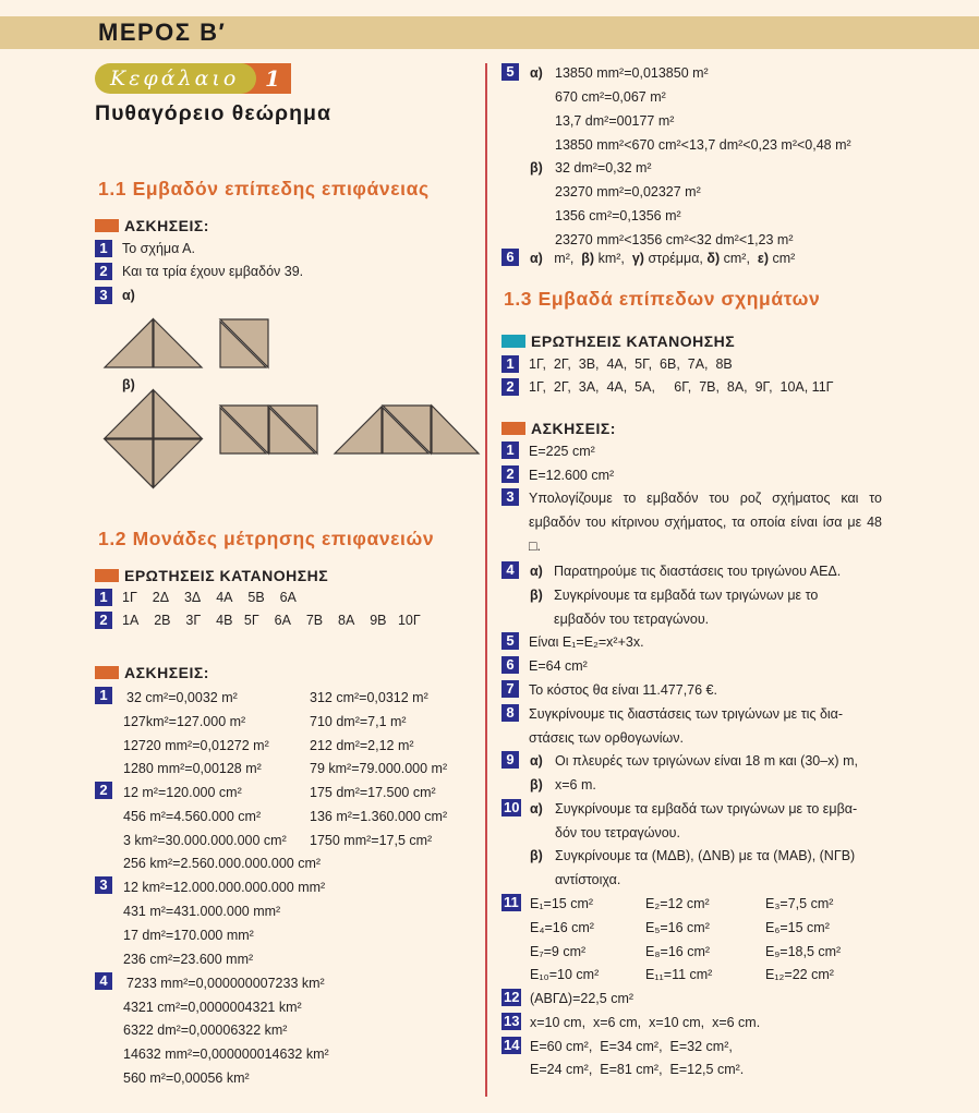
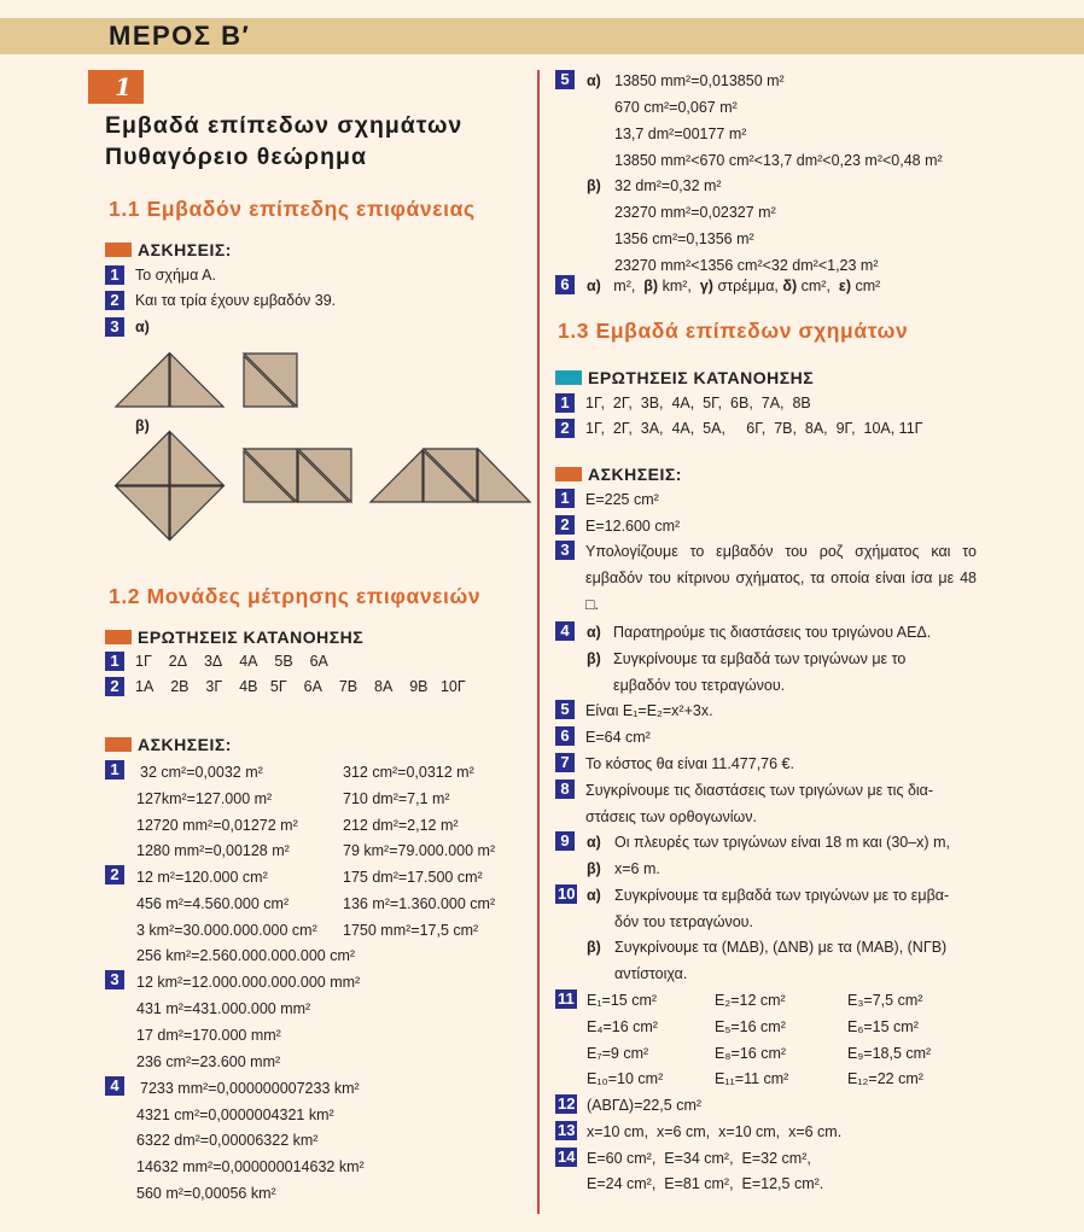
  ΜΕΡΟΣ Β′
- Κεφάλαιο
  1
+ Εμβαδά επίπεδων σχημάτων
  Πυθαγόρειο θεώρημα
  1.1 Εμβαδόν επίπεδης επιφάνειας
  ΑΣΚΗΣΕΙΣ:
  1
  Το σχήμα Α.
  2
  Και τα τρία έχουν εμβαδόν 39.
  3
  α)
  β)
  1.2 Μονάδες μέτρησης επιφανειών
  ΕΡΩΤΗΣΕΙΣ ΚΑΤΑΝΟΗΣΗΣ
  1
  1Γ 2Δ 3Δ 4Α 5Β 6Α
  2
  1Α 2Β 3Γ 4Β 5Γ 6Α 7Β 8Α 9Β 10Γ
  ΑΣΚΗΣΕΙΣ:
  1
  32 cm²=0,0032 m²
  312 cm²=0,0312 m²
  127km²=127.000 m²
  710 dm²=7,1 m²
  12720 mm²=0,01272 m²
  212 dm²=2,12 m²
  1280 mm²=0,00128 m²
  79 km²=79.000.000 m²
  2
  12 m²=120.000 cm²
  175 dm²=17.500 cm²
  456 m²=4.560.000 cm²
  136 m²=1.360.000 cm²
  3 km²=30.000.000.000 cm²
  1750 mm²=17,5 cm²
  256 km²=2.560.000.000.000 cm²
  3
  12 km²=12.000.000.000.000 mm²
  431 m²=431.000.000 mm²
  17 dm²=170.000 mm²
  236 cm²=23.600 mm²
  4
  7233 mm²=0,000000007233 km²
  4321 cm²=0,0000004321 km²
  6322 dm²=0,00006322 km²
  14632 mm²=0,000000014632 km²
  560 m²=0,00056 km²
  5
  α)
  13850 mm²=0,013850 m²
  670 cm²=0,067 m²
  13,7 dm²=00177 m²
  13850 mm²<670 cm²<13,7 dm²<0,23 m²<0,48 m²
  β)
  32 dm²=0,32 m²
  23270 mm²=0,02327 m²
  1356 cm²=0,1356 m²
  23270 mm²<1356 cm²<32 dm²<1,23 m²
  6
  α) m², β) km², γ) στρέμμα, δ) cm², ε) cm²
  1.3 Εμβαδά επίπεδων σχημάτων
  ΕΡΩΤΗΣΕΙΣ ΚΑΤΑΝΟΗΣΗΣ
  1
  1Γ, 2Γ, 3Β, 4Α, 5Γ, 6Β, 7Α, 8Β
  2
  1Γ, 2Γ, 3Α, 4Α, 5Α, 6Γ, 7Β, 8Α, 9Γ, 10Α, 11Γ
  ΑΣΚΗΣΕΙΣ:
  1
  E=225 cm²
  2
  E=12.600 cm²
  3
  Υπολογίζουμε το εμβαδόν του ροζ σχήματος και το εμβαδόν του κίτρινου σχήματος, τα οποία είναι ίσα με 48 □.
  4
  α)
  Παρατηρούμε τις διαστάσεις του τριγώνου ΑΕΔ.
  β)
  Συγκρίνουμε τα εμβαδά των τριγώνων με το
  εμβαδόν του τετραγώνου.
  5
  Είναι E₁=E₂=x²+3x.
  6
  E=64 cm²
  7
  Το κόστος θα είναι 11.477,76 €.
  8
  Συγκρίνουμε τις διαστάσεις των τριγώνων με τις δια-
  στάσεις των ορθογωνίων.
  9
  α)
  Οι πλευρές των τριγώνων είναι 18 m και (30–x) m,
  β)
  x=6 m.
  10
  α)
  Συγκρίνουμε τα εμβαδά των τριγώνων με το εμβα-
  δόν του τετραγώνου.
  β)
  Συγκρίνουμε τα (ΜΔΒ), (ΔΝΒ) με τα (ΜΑΒ), (ΝΓΒ)
  αντίστοιχα.
  11
  E₁=15 cm²
  E₂=12 cm²
  E₃=7,5 cm²
  E₄=16 cm²
  E₅=16 cm²
  E₆=15 cm²
  E₇=9 cm²
  E₈=16 cm²
  E₉=18,5 cm²
  E₁₀=10 cm²
  E₁₁=11 cm²
  E₁₂=22 cm²
  12
  (ΑΒΓΔ)=22,5 cm²
  13
  x=10 cm, x=6 cm, x=10 cm, x=6 cm.
  14
  E=60 cm², E=34 cm², E=32 cm²,
  E=24 cm², E=81 cm², E=12,5 cm².
